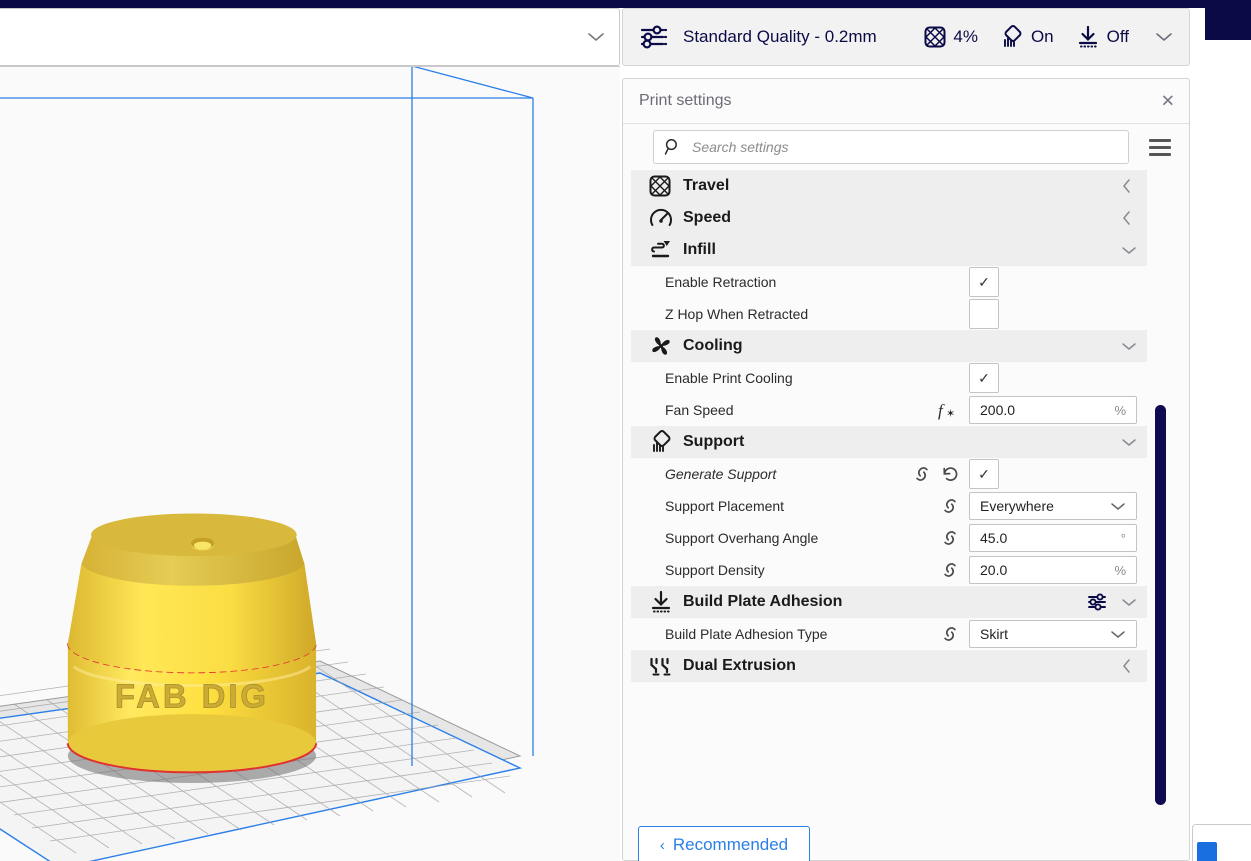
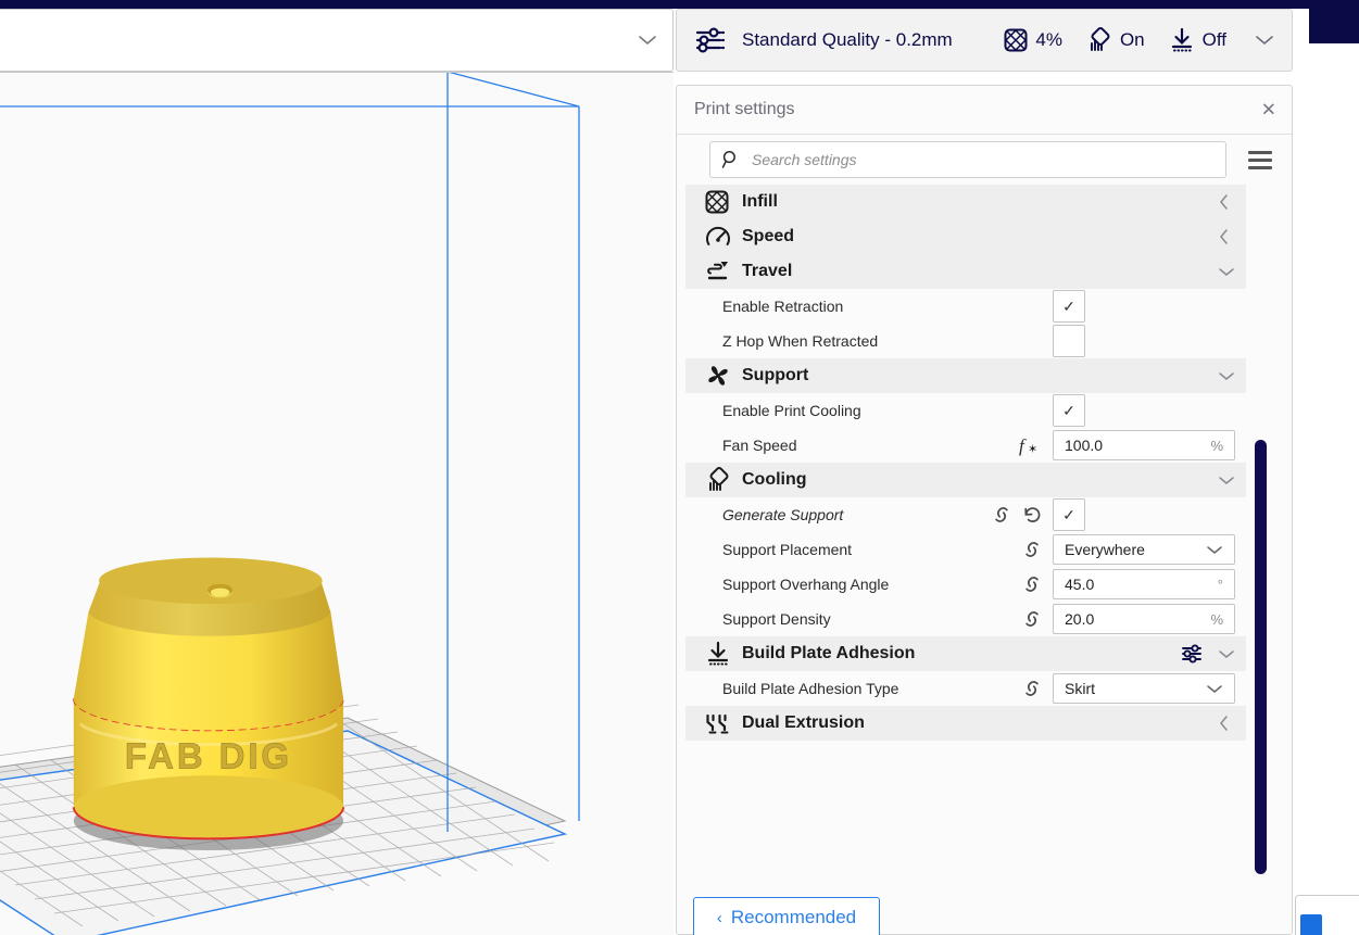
  FAB DIG
  Standard Quality - 0.2mm
  4%
  On
  Off
  Print settings
  ✕
  Search settings
- Travel
+ Infill
  Speed
- Infill
+ Travel
  Enable Retraction
  ✓
  Z Hop When Retracted
- Cooling
+ Support
  Enable Print Cooling
  ✓
  Fan Speed
  f
  ✶
- 200.0
+ 100.0
  %
- Support
+ Cooling
  Generate Support
  ✓
  Support Placement
  Everywhere
  Support Overhang Angle
  45.0
  °
  Support Density
  20.0
  %
  Build Plate Adhesion
  Build Plate Adhesion Type
  Skirt
  Dual Extrusion
  ‹
  Recommended
